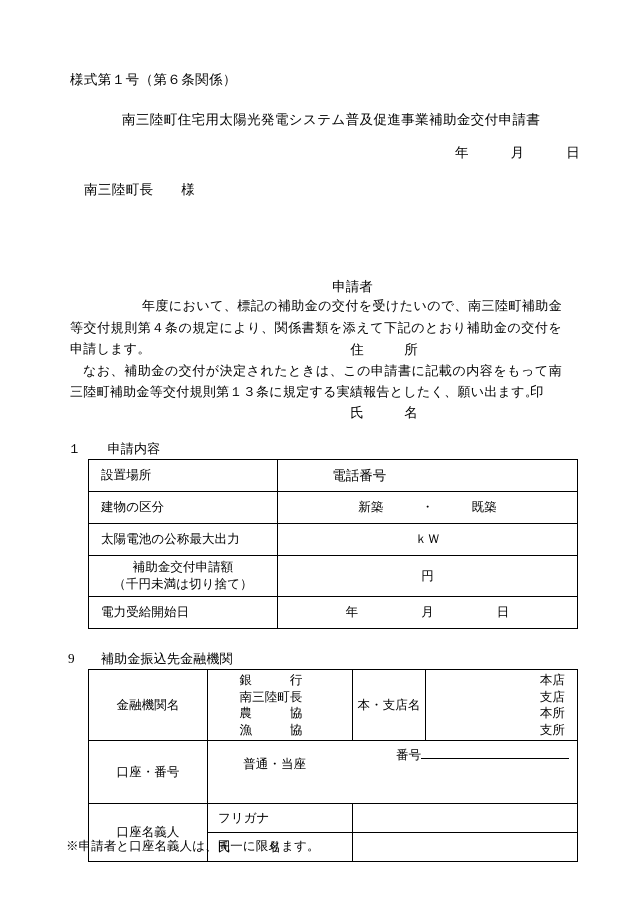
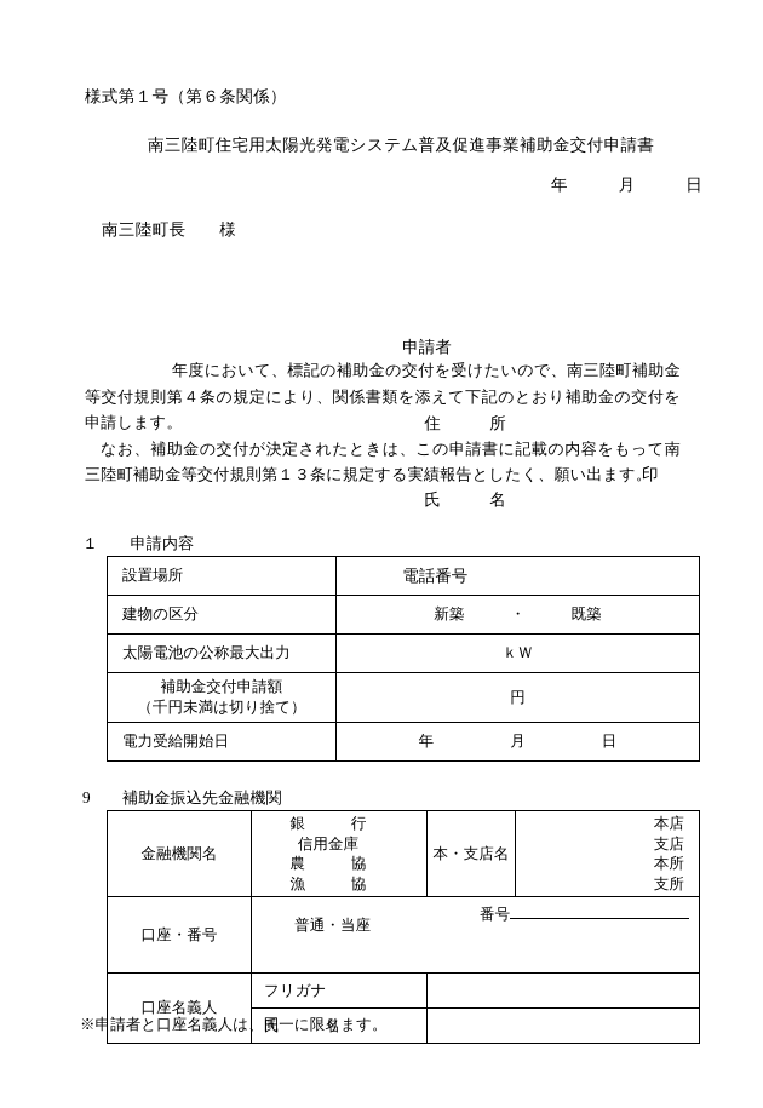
  様式第１号（第６条関係）
  南三陸町住宅用太陽光発電システム普及促進事業補助金交付申請書
  年 月 日
  南三陸町長 様
  申請者
  住 所
  氏 名
  印
  電話番号
  年度において、標記の補助金の交付を受けたいので、南三陸町補助金等交付規則第４条の規定により、関係書類を添えて下記のとおり補助金の交付を申請します。
  なお、補助金の交付が決定されたときは、この申請書に記載の内容をもって南三陸町補助金等交付規則第１３条に規定する実績報告としたく、願い出ます。
  １ 申請内容
  設置場所
  建物の区分	新築 ・ 既築
  太陽電池の公称最大出力	ｋＷ
  補助金交付申請額 （千円未満は切り捨て）	円
  電力受給開始日	年 月 日
  9 補助金振込先金融機関
- 金融機関名	銀 行 南三陸町長 農 協 漁 協	本・支店名	本店 支店 本所 支所
+ 金融機関名	銀 行 信用金庫 農 協 漁 協	本・支店名	本店 支店 本所 支所
  口座・番号	普通・当座 番号
  口座名義人	フリガナ
  氏 名
  ※申請者と口座名義人は、同一に限ります。
